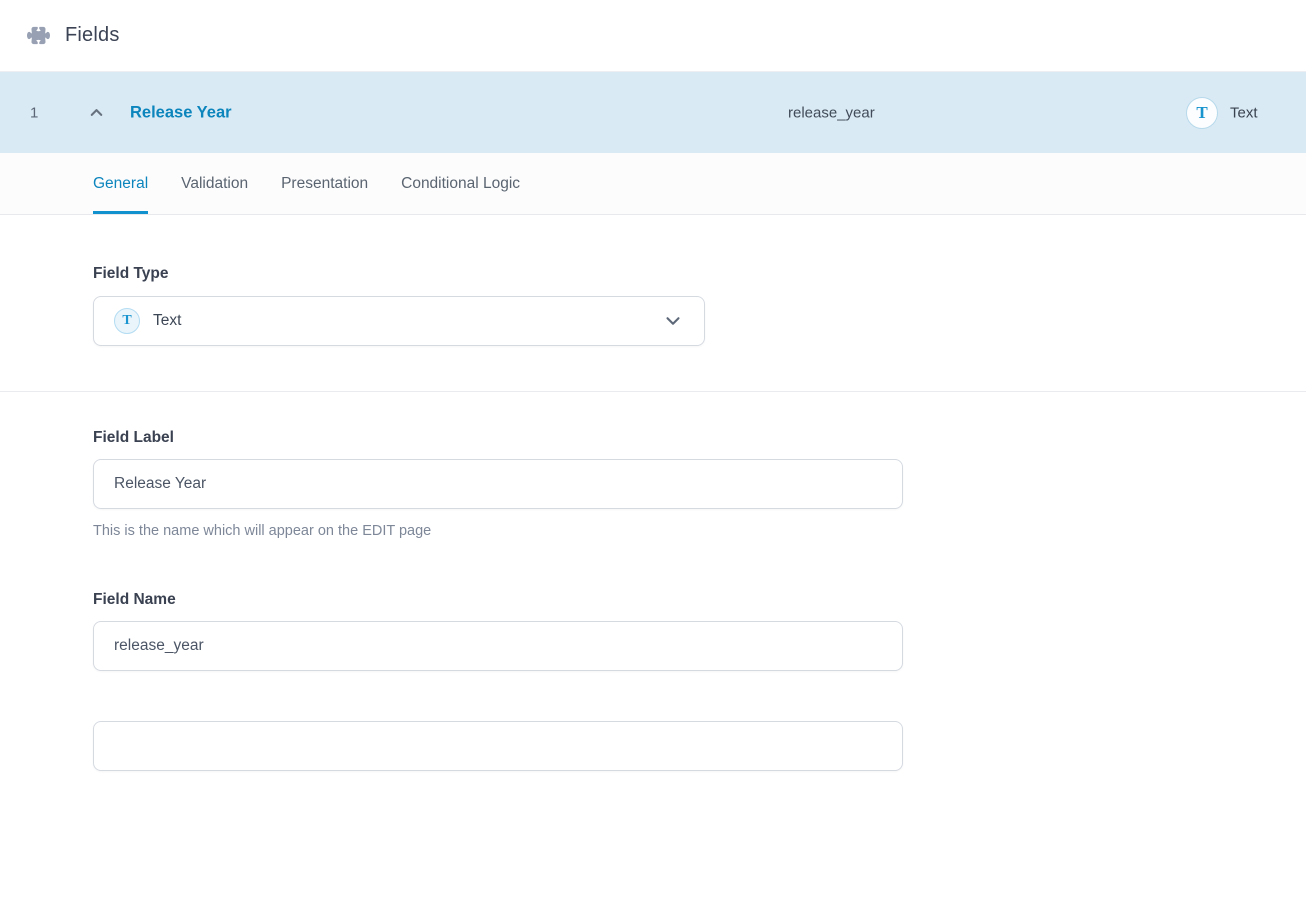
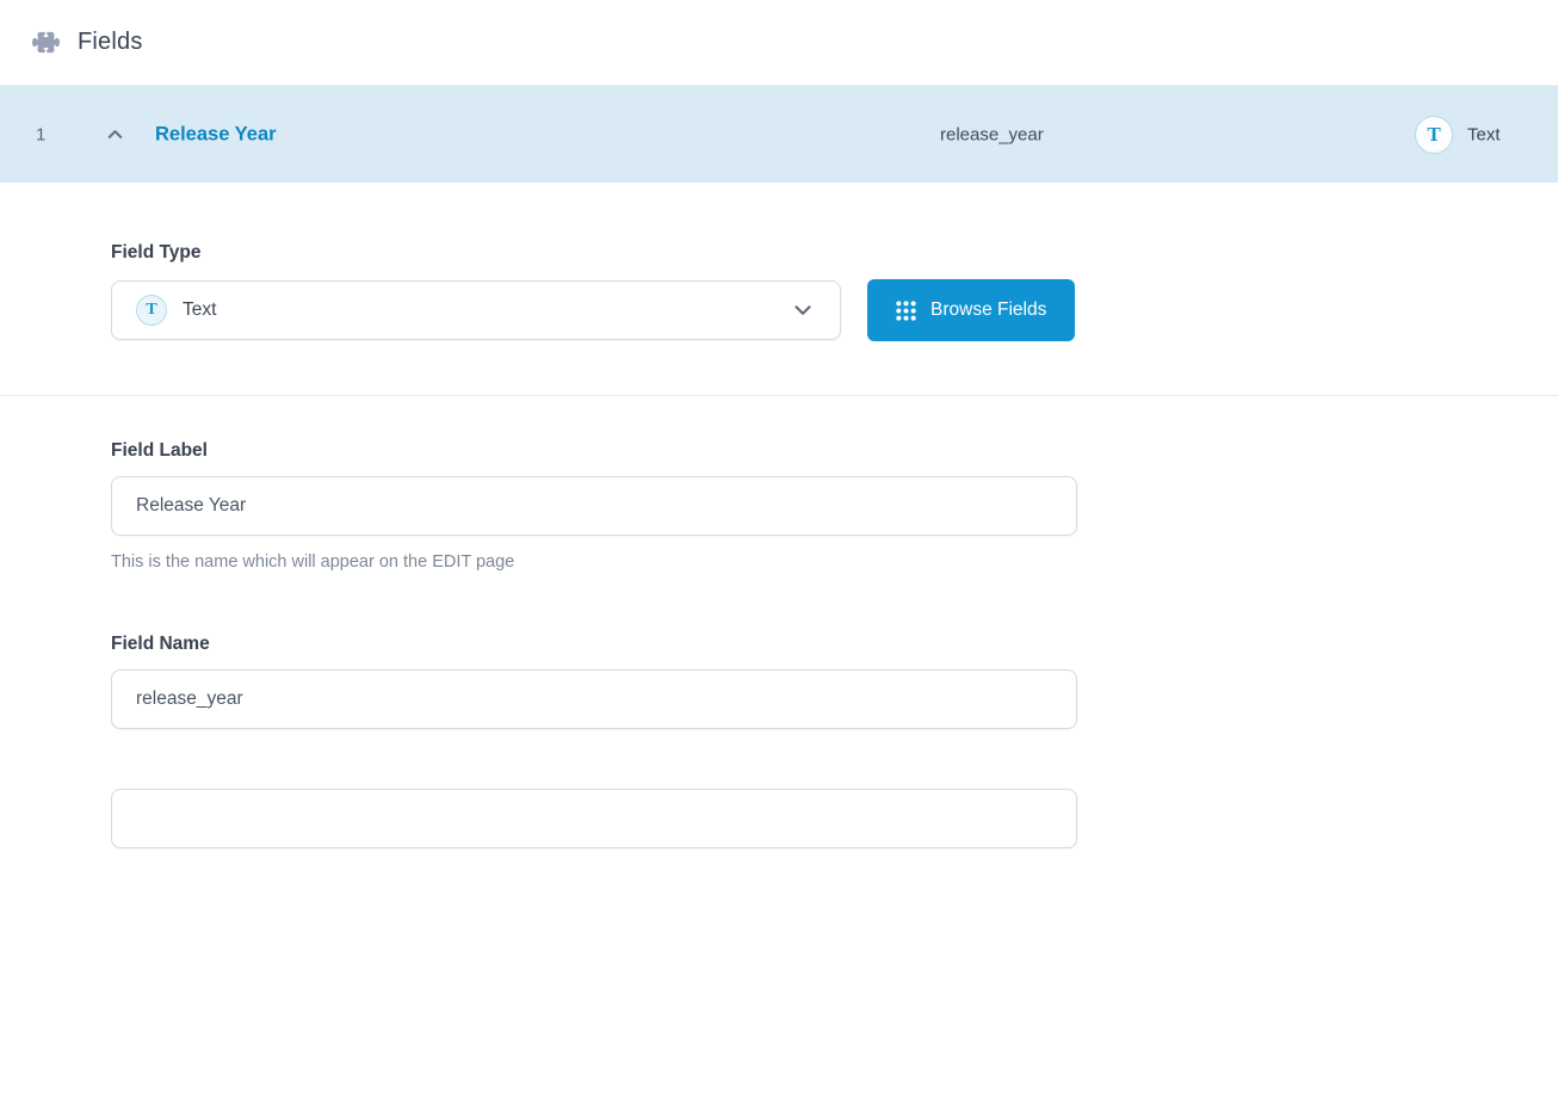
  Fields
  1
  Release Year
  release_year
  T
  Text
- General
- Validation
- Presentation
- Conditional Logic
  Field Type
  T
  Text
+ Browse Fields
  Field Label
  Release Year
  This is the name which will appear on the EDIT page
  Field Name
  release_year
